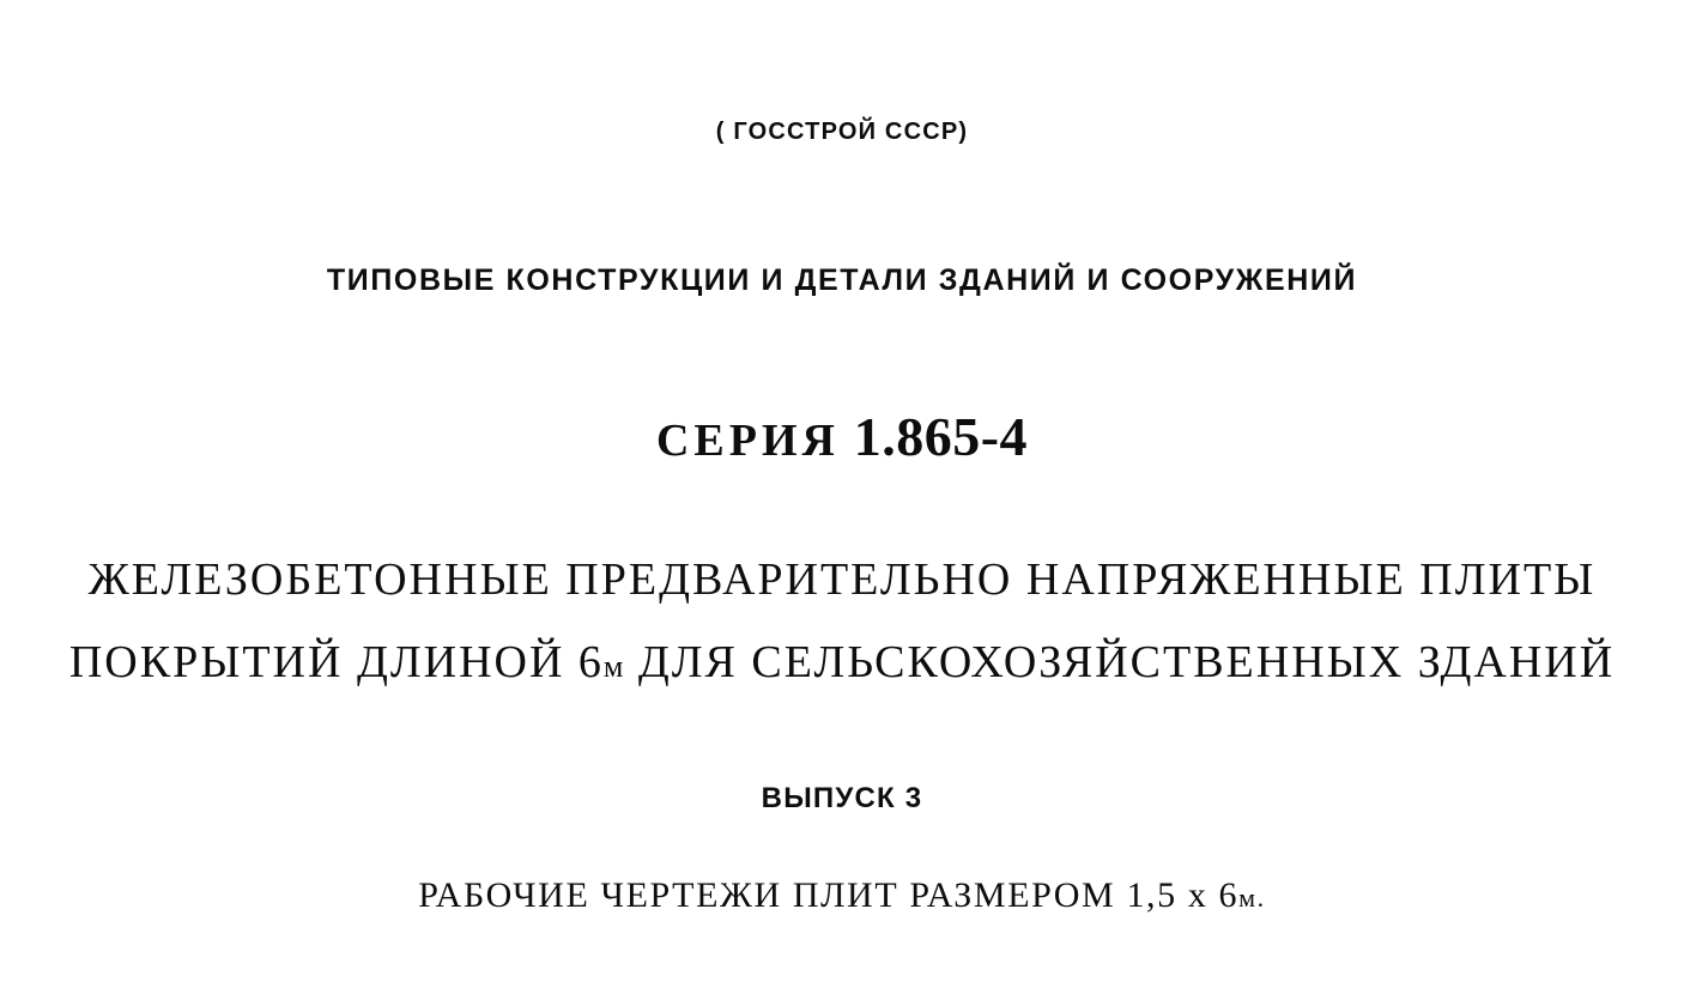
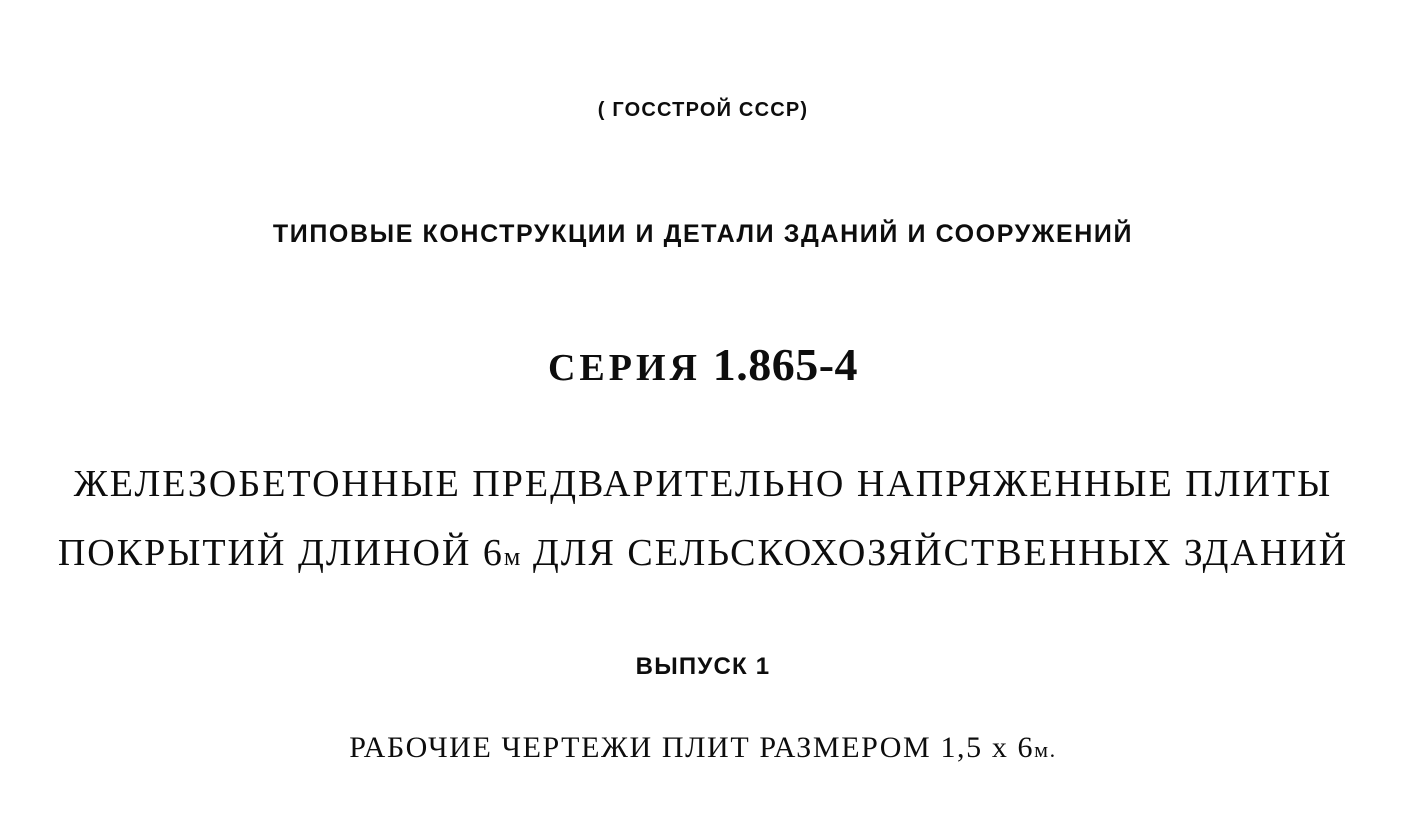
  ( ГОССТРОЙ СССР)
  ТИПОВЫЕ КОНСТРУКЦИИ И ДЕТАЛИ ЗДАНИЙ И СООРУЖЕНИЙ
  СЕРИЯ 1.865-4
  ЖЕЛЕЗОБЕТОННЫЕ ПРЕДВАРИТЕЛЬНО НАПРЯЖЕННЫЕ ПЛИТЫ
  ПОКРЫТИЙ ДЛИНОЙ 6м ДЛЯ СЕЛЬСКОХОЗЯЙСТВЕННЫХ ЗДАНИЙ
- ВЫПУСК 3
+ ВЫПУСК 1
  РАБОЧИЕ ЧЕРТЕЖИ ПЛИТ РАЗМЕРОМ 1,5 х 6м.
